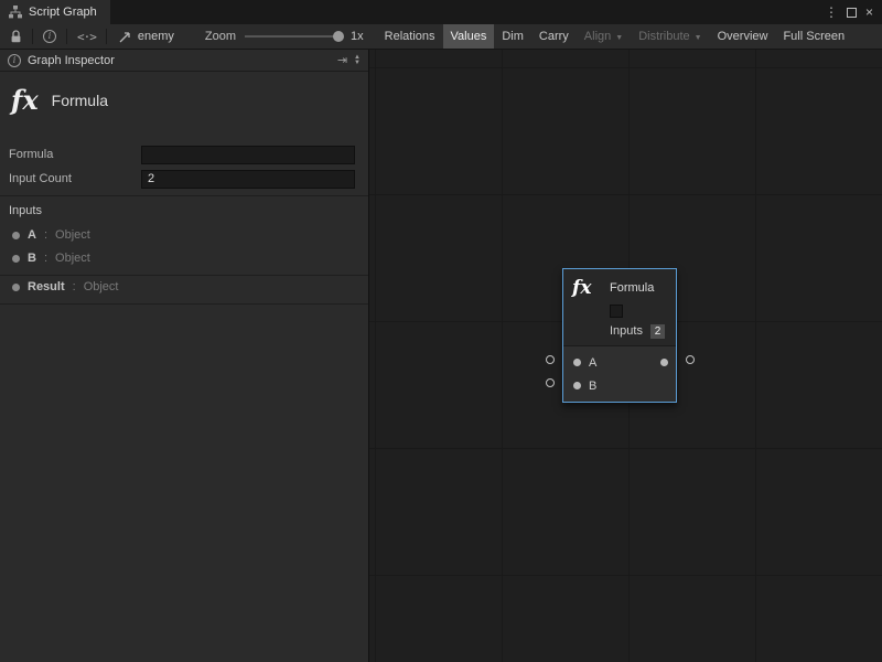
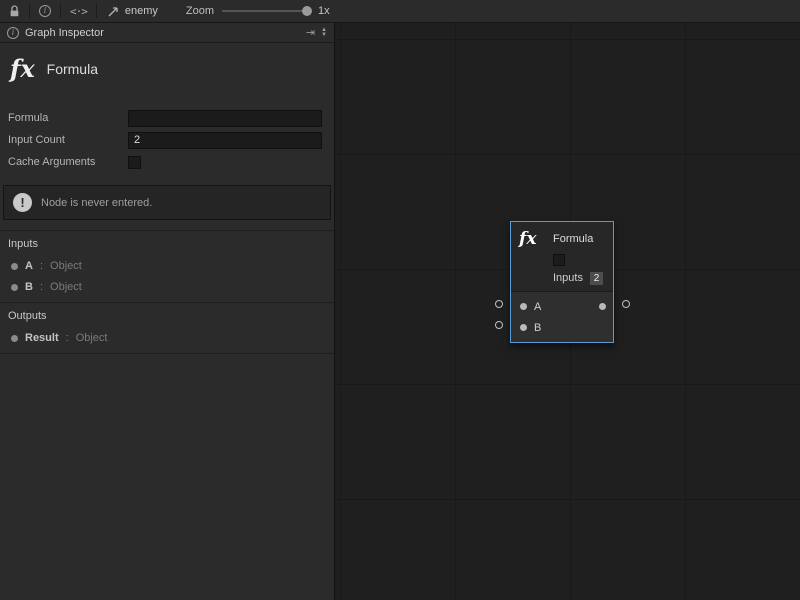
- Script Graph
- ⋮
- ×
  i
  <·>
  enemy
  Zoom
  1x
- Relations
- Values
- Dim
- Carry
- Align
- Distribute
- Overview
- Full Screen
  i
  Graph Inspector
  ⇥
  fx
  Formula
  Formula
  Input Count
  2
+ Cache Arguments
+ !
+ Node is never entered.
  Inputs
  A
  :
  Object
  B
  :
  Object
+ Outputs
  Result
  :
  Object
  fx
  Formula
  Inputs
  2
  A
  B
